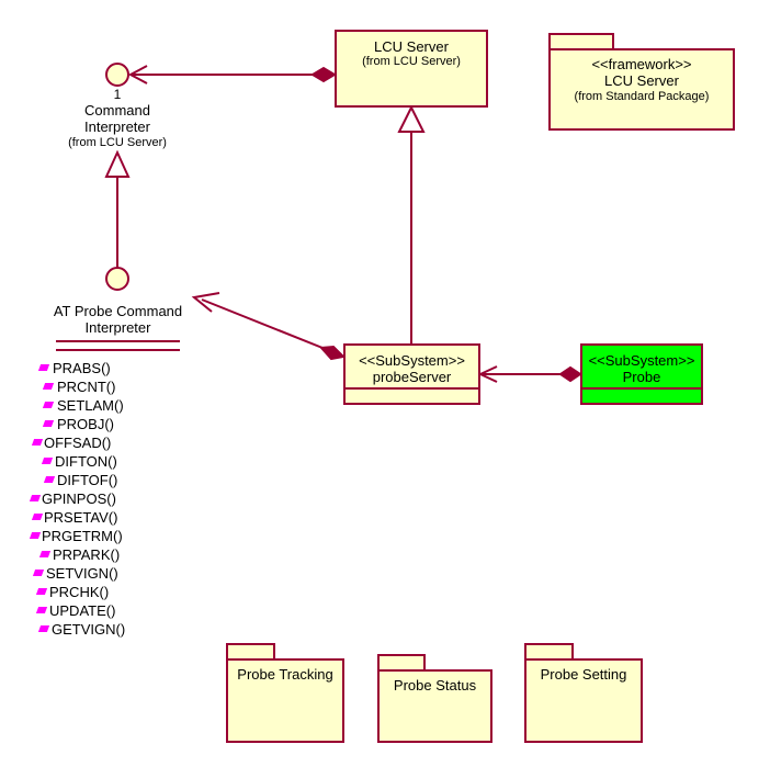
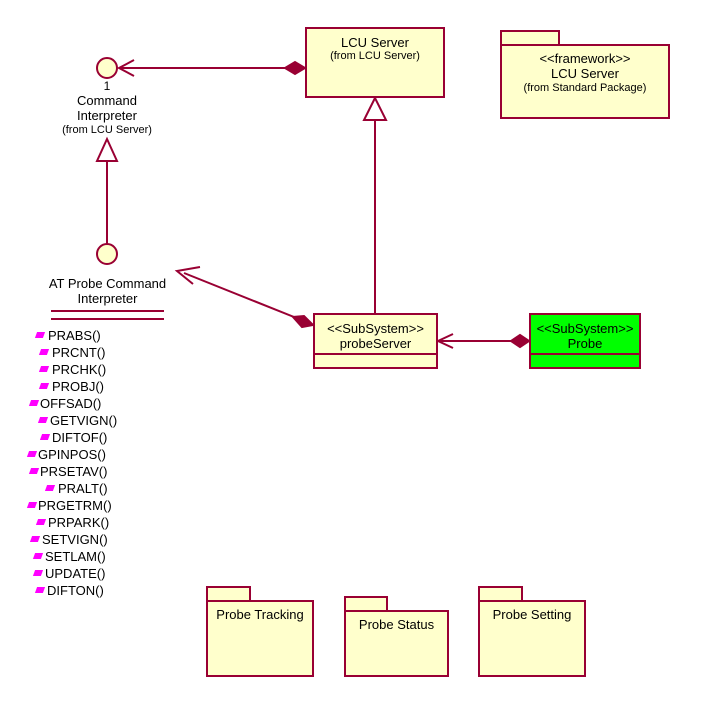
  LCU Server
  (from LCU Server)
  <<framework>>
  LCU Server
  (from Standard Package)
  1
  Command
  Interpreter
  (from LCU Server)
  AT Probe Command
  Interpreter
  PRABS()
  PRCNT()
- SETLAM()
+ PRCHK()
  PROBJ()
  OFFSAD()
- DIFTON()
+ GETVIGN()
  DIFTOF()
  GPINPOS()
  PRSETAV()
+ PRALT()
  PRGETRM()
  PRPARK()
  SETVIGN()
- PRCHK()
+ SETLAM()
  UPDATE()
- GETVIGN()
+ DIFTON()
  <<SubSystem>>
  probeServer
  <<SubSystem>>
  Probe
  Probe Tracking
  Probe Status
  Probe Setting
